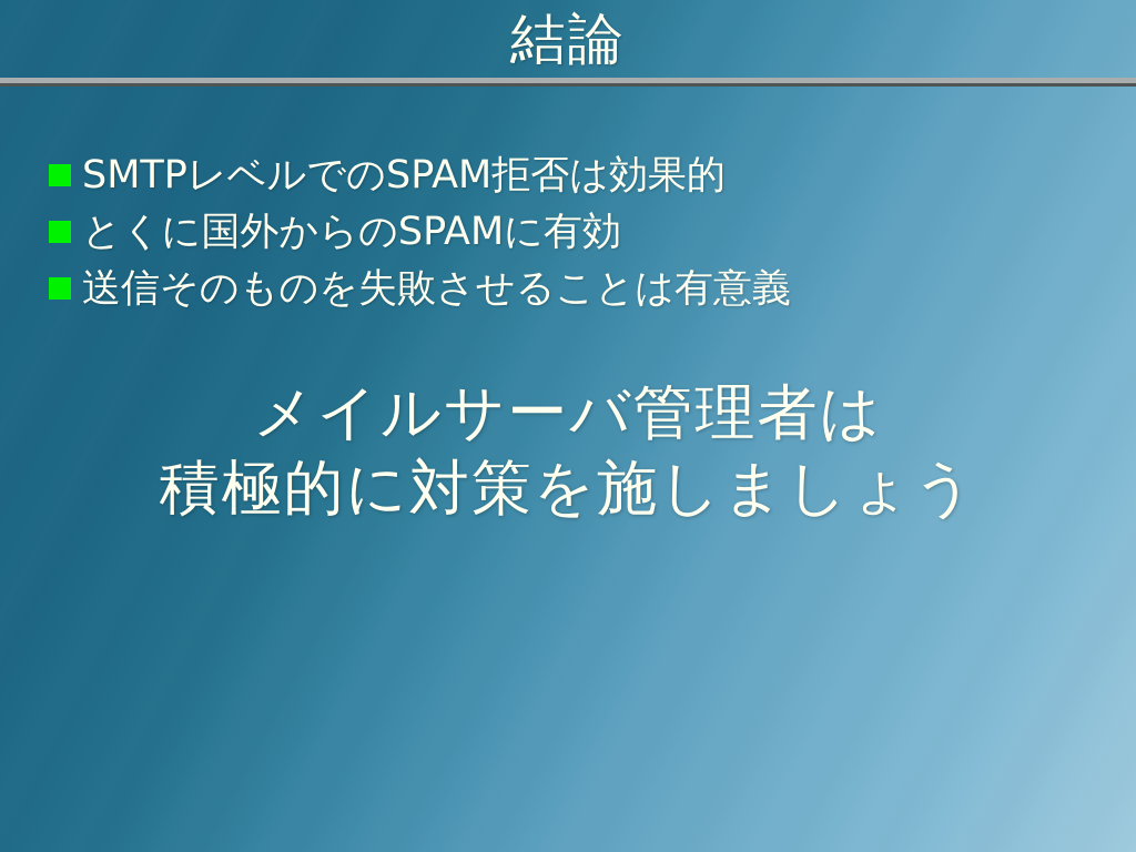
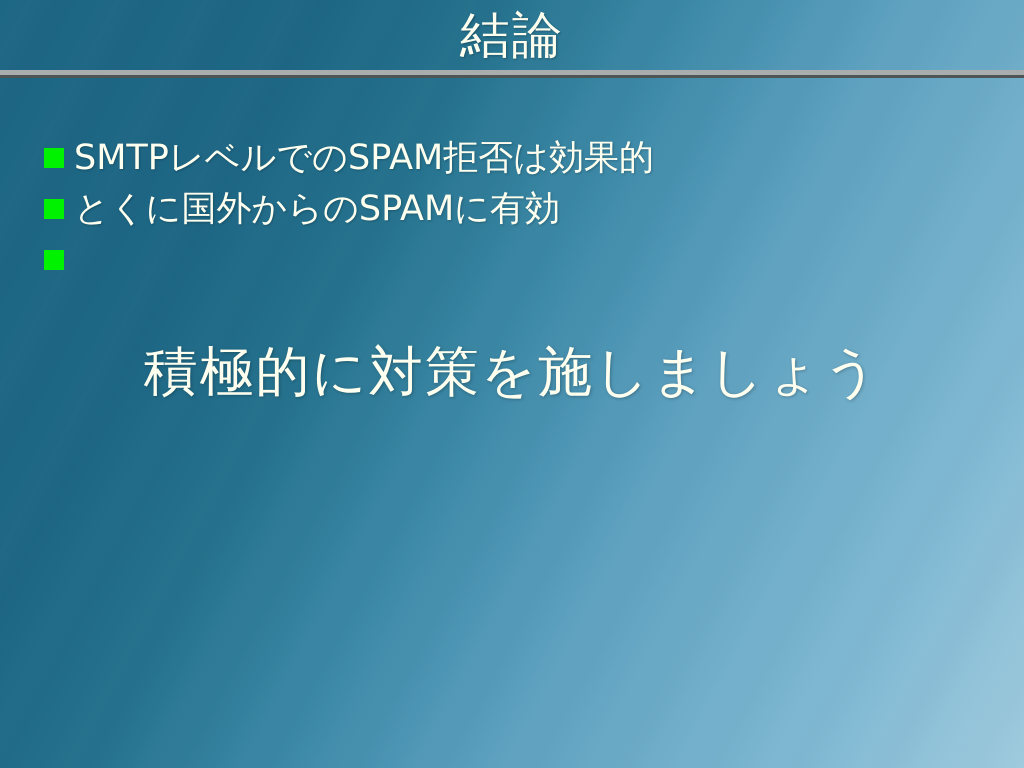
  結論
  SMTPレベルでのSPAM拒否は効果的
  とくに国外からのSPAMに有効
- 送信そのものを失敗させることは有意義
- メイルサーバ管理者は
  積極的に対策を施しましょう
